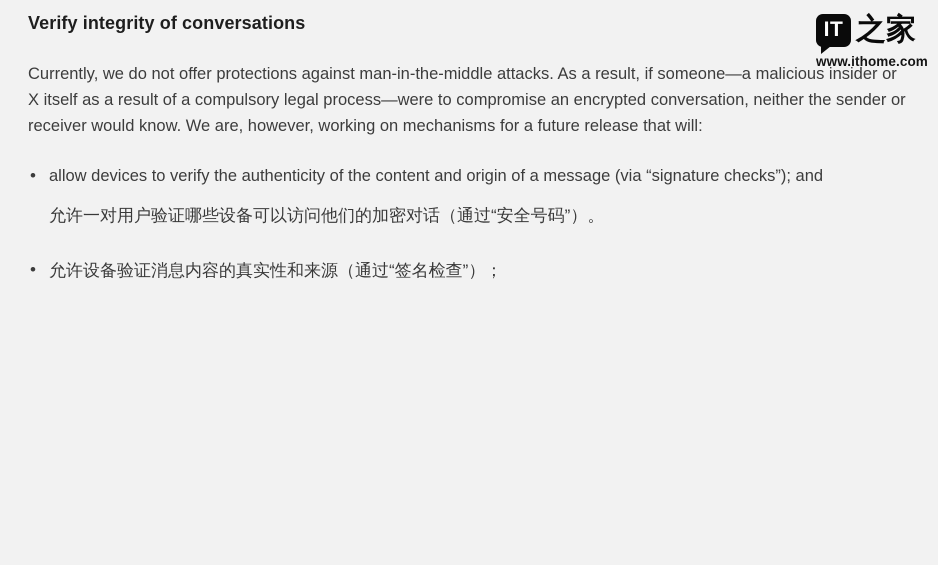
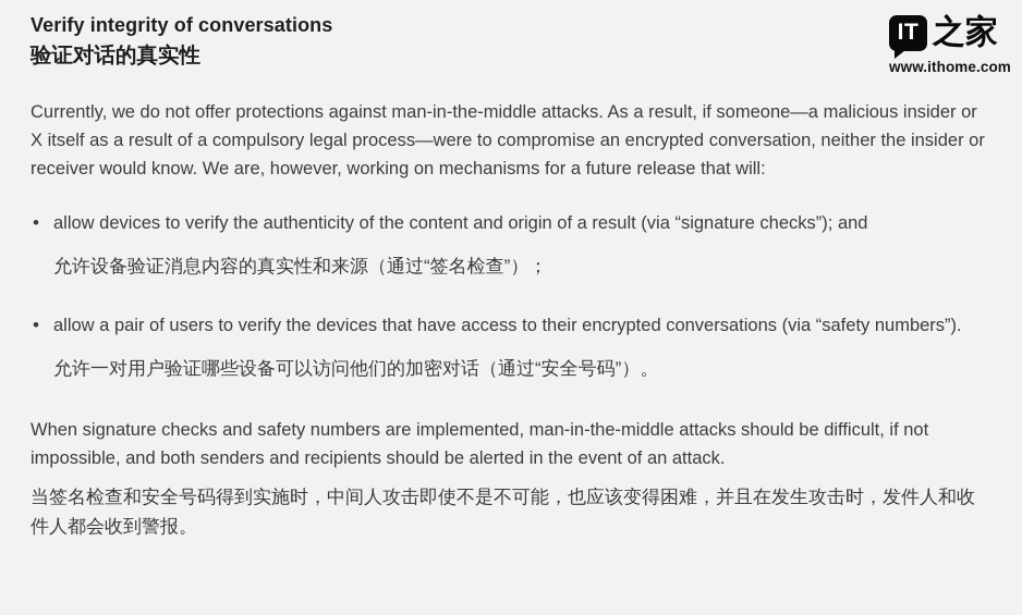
  Verify integrity of conversations
+ 验证对话的真实性
  IT
  之家
  www.ithome.com
- Currently, we do not offer protections against man-in-the-middle attacks. As a result, if someone—a malicious insider or X itself as a result of a compulsory legal process—were to compromise an encrypted conversation, neither the sender or receiver would know. We are, however, working on mechanisms for a future release that will:
+ Currently, we do not offer protections against man-in-the-middle attacks. As a result, if someone—a malicious insider or X itself as a result of a compulsory legal process—were to compromise an encrypted conversation, neither the insider or receiver would know. We are, however, working on mechanisms for a future release that will:
- allow devices to verify the authenticity of the content and origin of a message (via “signature checks”); and
+ allow devices to verify the authenticity of the content and origin of a result (via “signature checks”); and
- 允许一对用户验证哪些设备可以访问他们的加密对话（通过“安全号码”）。
+ 允许设备验证消息内容的真实性和来源（通过“签名检查”）；
+ allow a pair of users to verify the devices that have access to their encrypted conversations (via “safety numbers”).
- 允许设备验证消息内容的真实性和来源（通过“签名检查”）；
+ 允许一对用户验证哪些设备可以访问他们的加密对话（通过“安全号码”）。
+ When signature checks and safety numbers are implemented, man-in-the-middle attacks should be difficult, if not impossible, and both senders and recipients should be alerted in the event of an attack.
+ 当签名检查和安全号码得到实施时，中间人攻击即使不是不可能，也应该变得困难，并且在发生攻击时，发件人和收件人都会收到警报。
